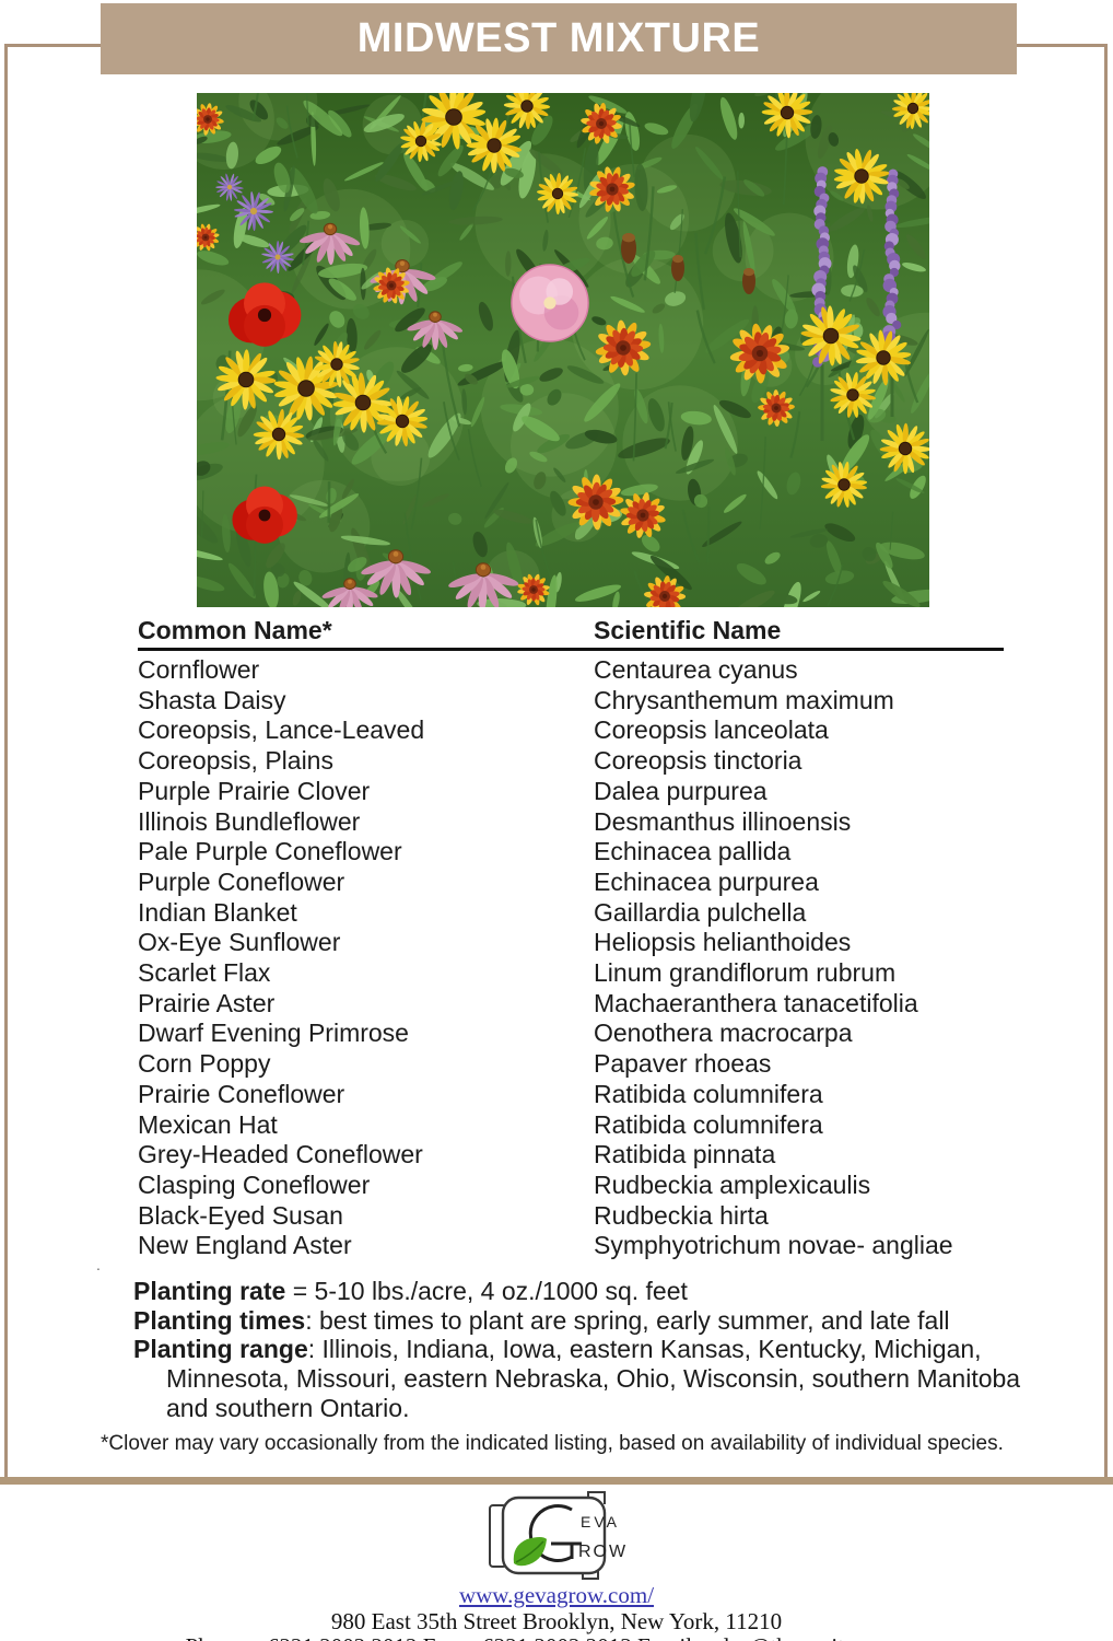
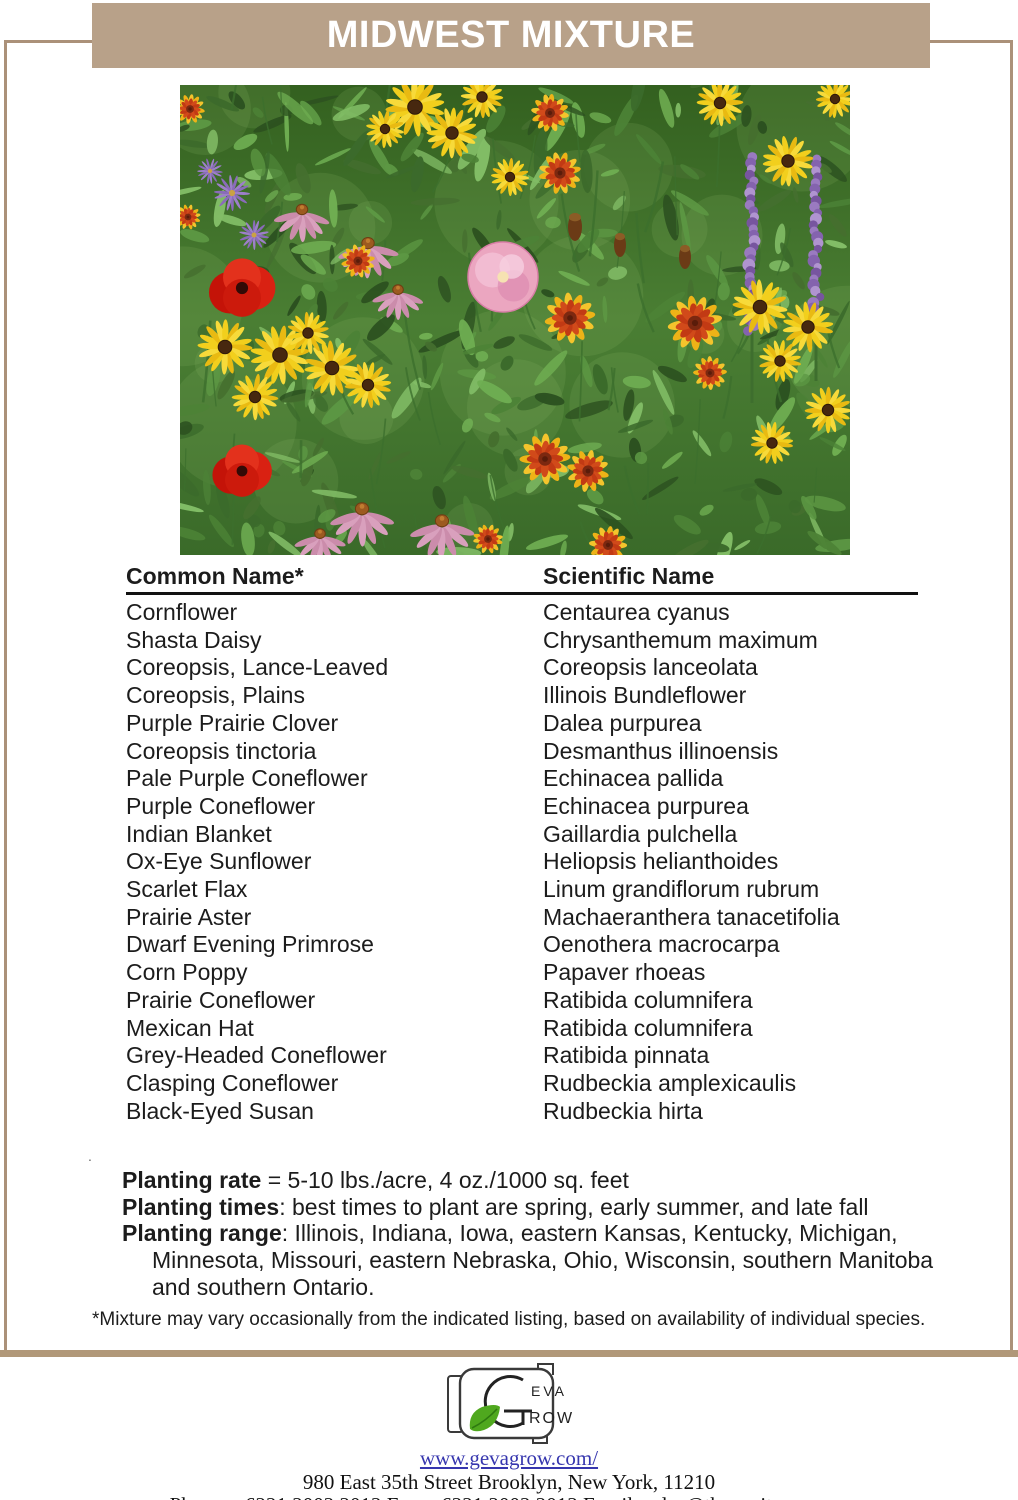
  MIDWEST MIXTURE
  Common Name*
  Scientific Name
  Cornflower
  Centaurea cyanus
  Shasta Daisy
  Chrysanthemum maximum
  Coreopsis, Lance-Leaved
  Coreopsis lanceolata
  Coreopsis, Plains
- Coreopsis tinctoria
+ Illinois Bundleflower
  Purple Prairie Clover
  Dalea purpurea
- Illinois Bundleflower
+ Coreopsis tinctoria
  Desmanthus illinoensis
  Pale Purple Coneflower
  Echinacea pallida
  Purple Coneflower
  Echinacea purpurea
  Indian Blanket
  Gaillardia pulchella
  Ox-Eye Sunflower
  Heliopsis helianthoides
  Scarlet Flax
  Linum grandiflorum rubrum
  Prairie Aster
  Machaeranthera tanacetifolia
  Dwarf Evening Primrose
  Oenothera macrocarpa
  Corn Poppy
  Papaver rhoeas
  Prairie Coneflower
  Ratibida columnifera
  Mexican Hat
  Ratibida columnifera
  Grey-Headed Coneflower
  Ratibida pinnata
  Clasping Coneflower
  Rudbeckia amplexicaulis
  Black-Eyed Susan
  Rudbeckia hirta
- New England Aster
- Symphyotrichum novae- angliae
  .
  Planting rate = 5-10 lbs./acre, 4 oz./1000 sq. feet
  Planting times: best times to plant are spring, early summer, and late fall
  Planting range: Illinois, Indiana, Iowa, eastern Kansas, Kentucky, Michigan, Minnesota, Missouri, eastern Nebraska, Ohio, Wisconsin, southern Manitoba and southern Ontario.
- *Clover may vary occasionally from the indicated listing, based on availability of individual species.
+ *Mixture may vary occasionally from the indicated listing, based on availability of individual species.
  EVA
  ROW
  www.gevagrow.com/
  980 East 35th Street Brooklyn, New York, 11210
